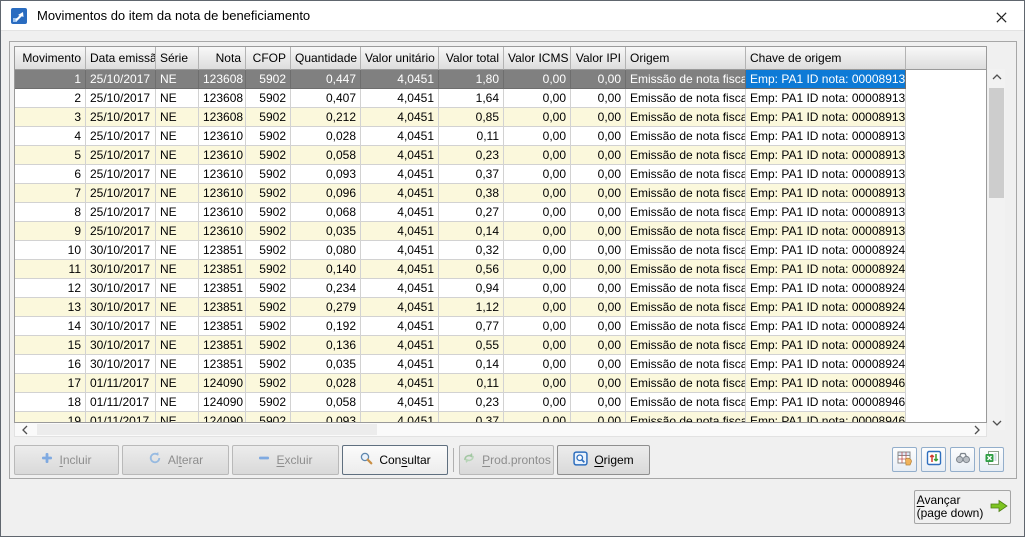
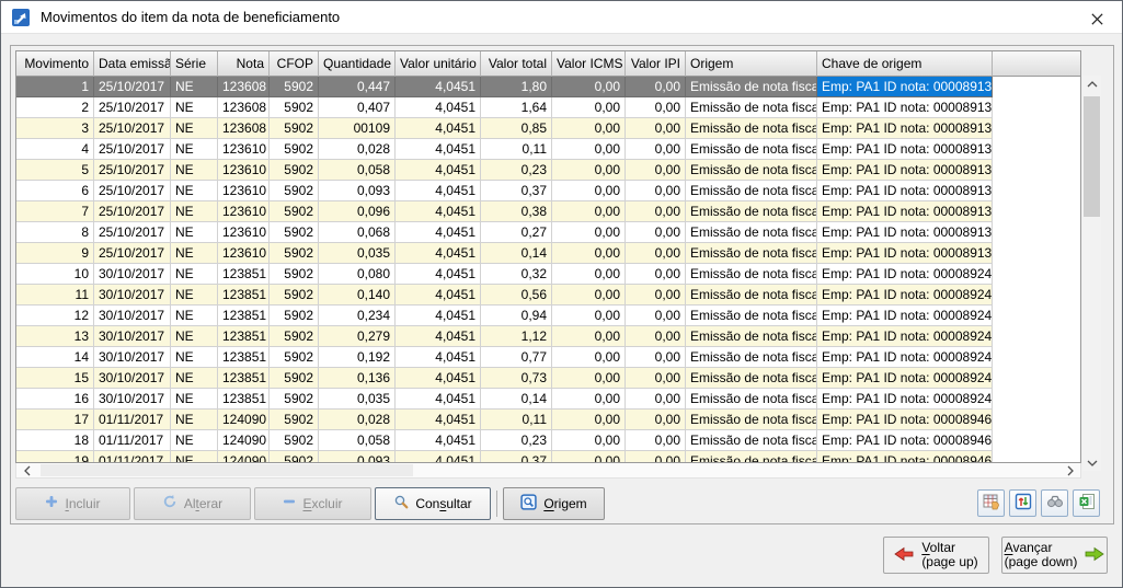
  Movimentos do item da nota de beneficiamento
  Movimento
  Data emissã
  Série
  Nota
  CFOP
  Quantidade
  Valor unitário
  Valor total
  Valor ICMS
  Valor IPI
  Origem
  Chave de origem
  1
  25/10/2017
  NE
  123608
  5902
  0,447
  4,0451
  1,80
  0,00
  0,00
  Emissão de nota fisca
  Emp: PA1 ID nota: 00008913
  2
  25/10/2017
  NE
  123608
  5902
  0,407
  4,0451
  1,64
  0,00
  0,00
  Emissão de nota fisca
  Emp: PA1 ID nota: 00008913
  3
  25/10/2017
  NE
  123608
  5902
- 0,212
+ 00109
  4,0451
  0,85
  0,00
  0,00
  Emissão de nota fisca
  Emp: PA1 ID nota: 00008913
  4
  25/10/2017
  NE
  123610
  5902
  0,028
  4,0451
  0,11
  0,00
  0,00
  Emissão de nota fisca
  Emp: PA1 ID nota: 00008913
  5
  25/10/2017
  NE
  123610
  5902
  0,058
  4,0451
  0,23
  0,00
  0,00
  Emissão de nota fisca
  Emp: PA1 ID nota: 00008913
  6
  25/10/2017
  NE
  123610
  5902
  0,093
  4,0451
  0,37
  0,00
  0,00
  Emissão de nota fisca
  Emp: PA1 ID nota: 00008913
  7
  25/10/2017
  NE
  123610
  5902
  0,096
  4,0451
  0,38
  0,00
  0,00
  Emissão de nota fisca
  Emp: PA1 ID nota: 00008913
  8
  25/10/2017
  NE
  123610
  5902
  0,068
  4,0451
  0,27
  0,00
  0,00
  Emissão de nota fisca
  Emp: PA1 ID nota: 00008913
  9
  25/10/2017
  NE
  123610
  5902
  0,035
  4,0451
  0,14
  0,00
  0,00
  Emissão de nota fisca
  Emp: PA1 ID nota: 00008913
  10
  30/10/2017
  NE
  123851
  5902
  0,080
  4,0451
  0,32
  0,00
  0,00
  Emissão de nota fisca
  Emp: PA1 ID nota: 00008924
  11
  30/10/2017
  NE
  123851
  5902
  0,140
  4,0451
  0,56
  0,00
  0,00
  Emissão de nota fisca
  Emp: PA1 ID nota: 00008924
  12
  30/10/2017
  NE
  123851
  5902
  0,234
  4,0451
  0,94
  0,00
  0,00
  Emissão de nota fisca
  Emp: PA1 ID nota: 00008924
  13
  30/10/2017
  NE
  123851
  5902
  0,279
  4,0451
  1,12
  0,00
  0,00
  Emissão de nota fisca
  Emp: PA1 ID nota: 00008924
  14
  30/10/2017
  NE
  123851
  5902
  0,192
  4,0451
  0,77
  0,00
  0,00
  Emissão de nota fisca
  Emp: PA1 ID nota: 00008924
  15
  30/10/2017
  NE
  123851
  5902
  0,136
  4,0451
- 0,55
+ 0,73
  0,00
  0,00
  Emissão de nota fisca
  Emp: PA1 ID nota: 00008924
  16
  30/10/2017
  NE
  123851
  5902
  0,035
  4,0451
  0,14
  0,00
  0,00
  Emissão de nota fisca
  Emp: PA1 ID nota: 00008924
  17
  01/11/2017
  NE
  124090
  5902
  0,028
  4,0451
  0,11
  0,00
  0,00
  Emissão de nota fisca
  Emp: PA1 ID nota: 00008946
  18
  01/11/2017
  NE
  124090
  5902
  0,058
  4,0451
  0,23
  0,00
  0,00
  Emissão de nota fisca
  Emp: PA1 ID nota: 00008946
  19
  01/11/2017
  NE
  124090
  5902
  0,093
  4,0451
  0,37
  0,00
  0,00
  Emissão de nota fisca
  Emp: PA1 ID nota: 00008946
  Incluir
  Alterar
  Excluir
  Consultar
- Prod.prontos
  Origem
+ Voltar
+ (page up)
  Avançar
  (page down)
